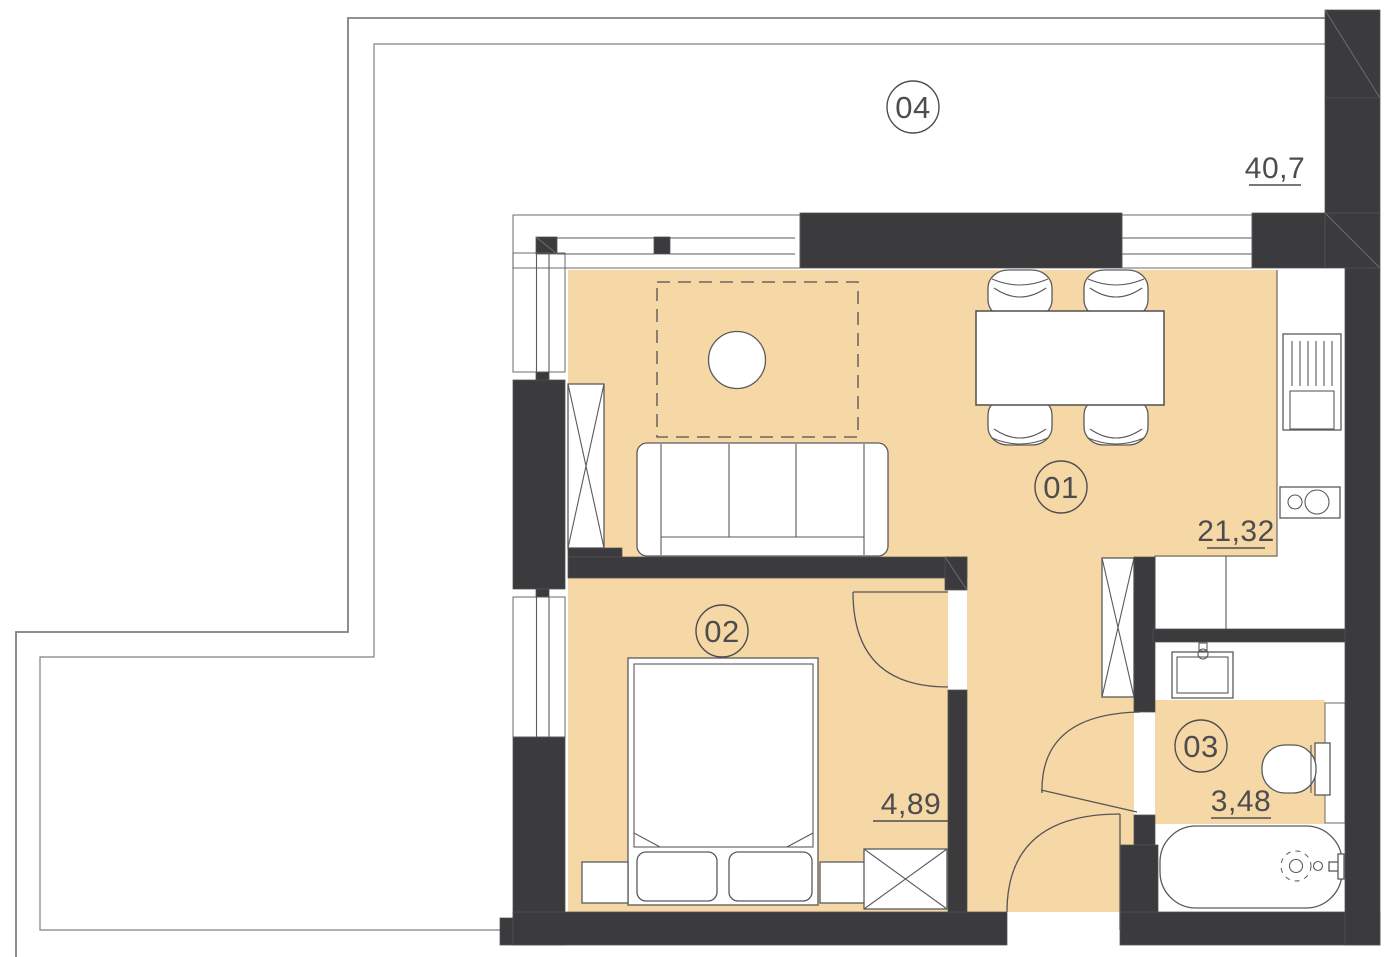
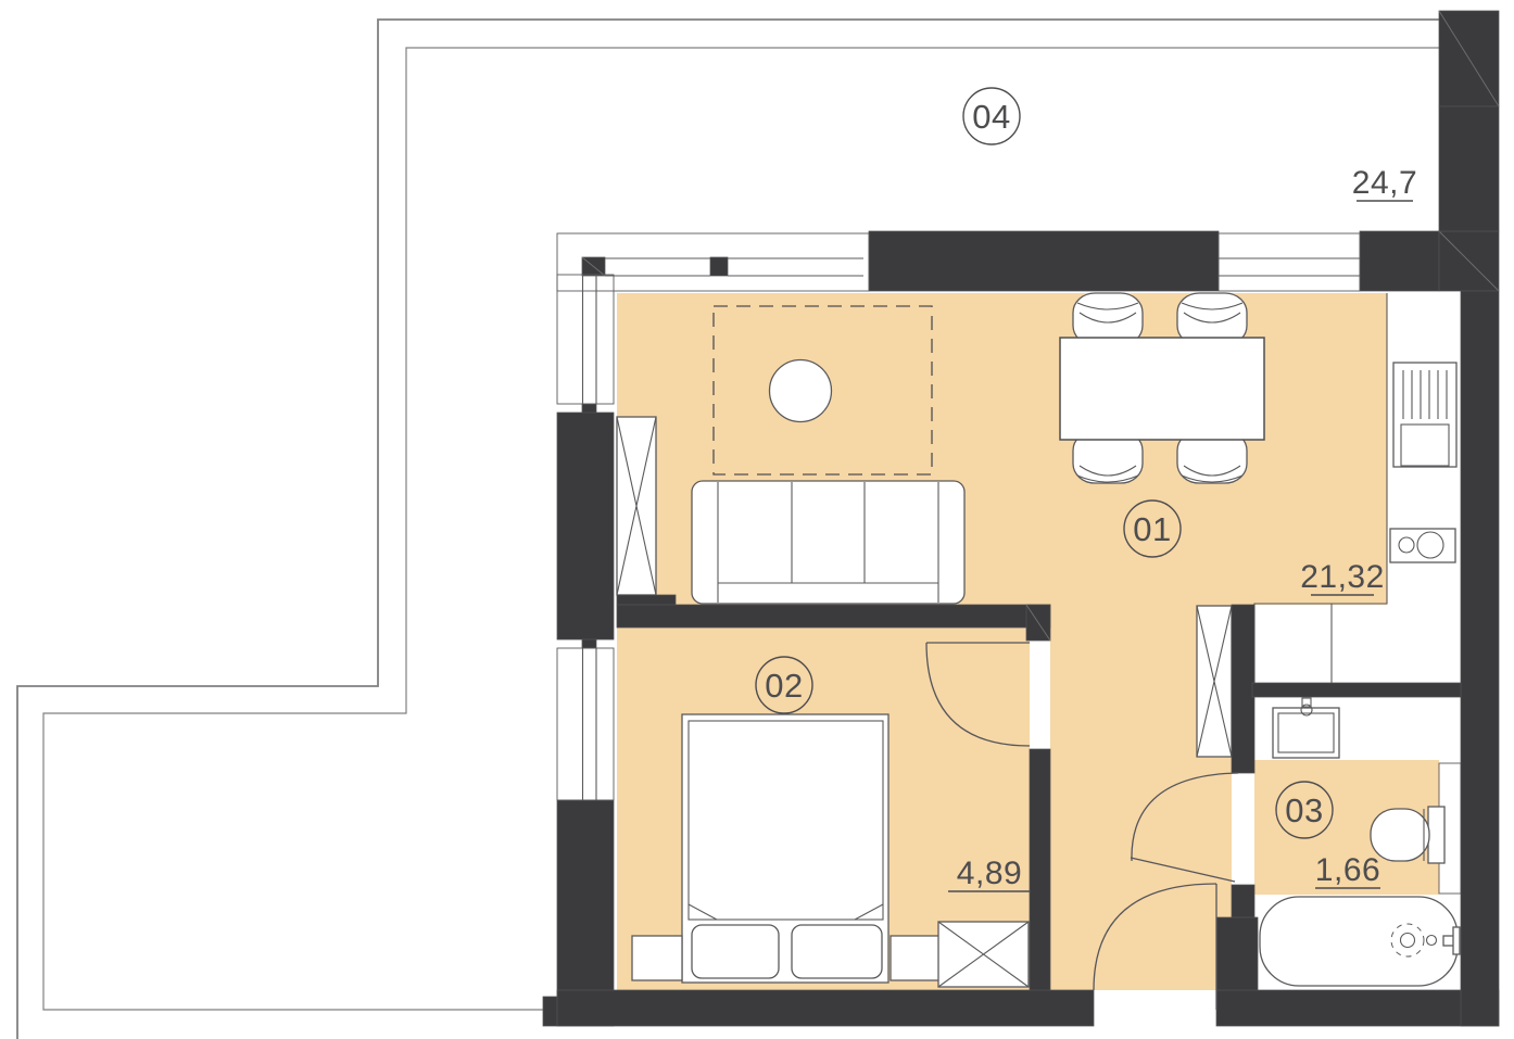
  04
- 40,7
+ 24,7
  01
  21,32
  02
  4,89
  03
- 3,48
+ 1,66
